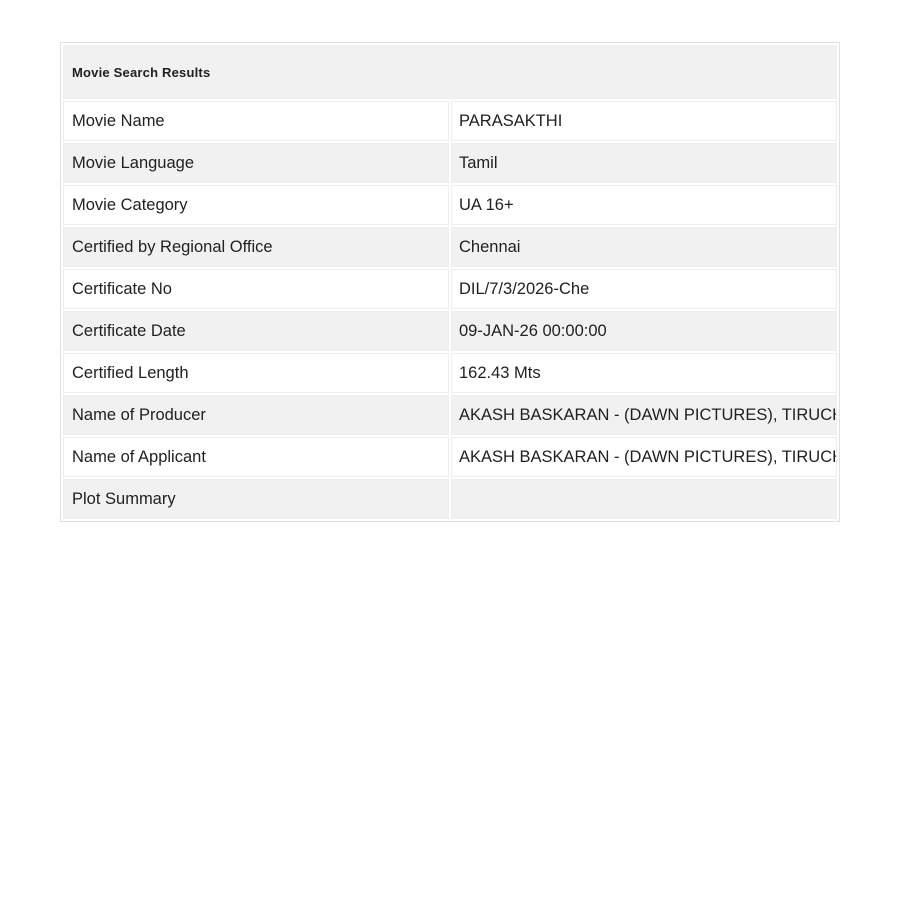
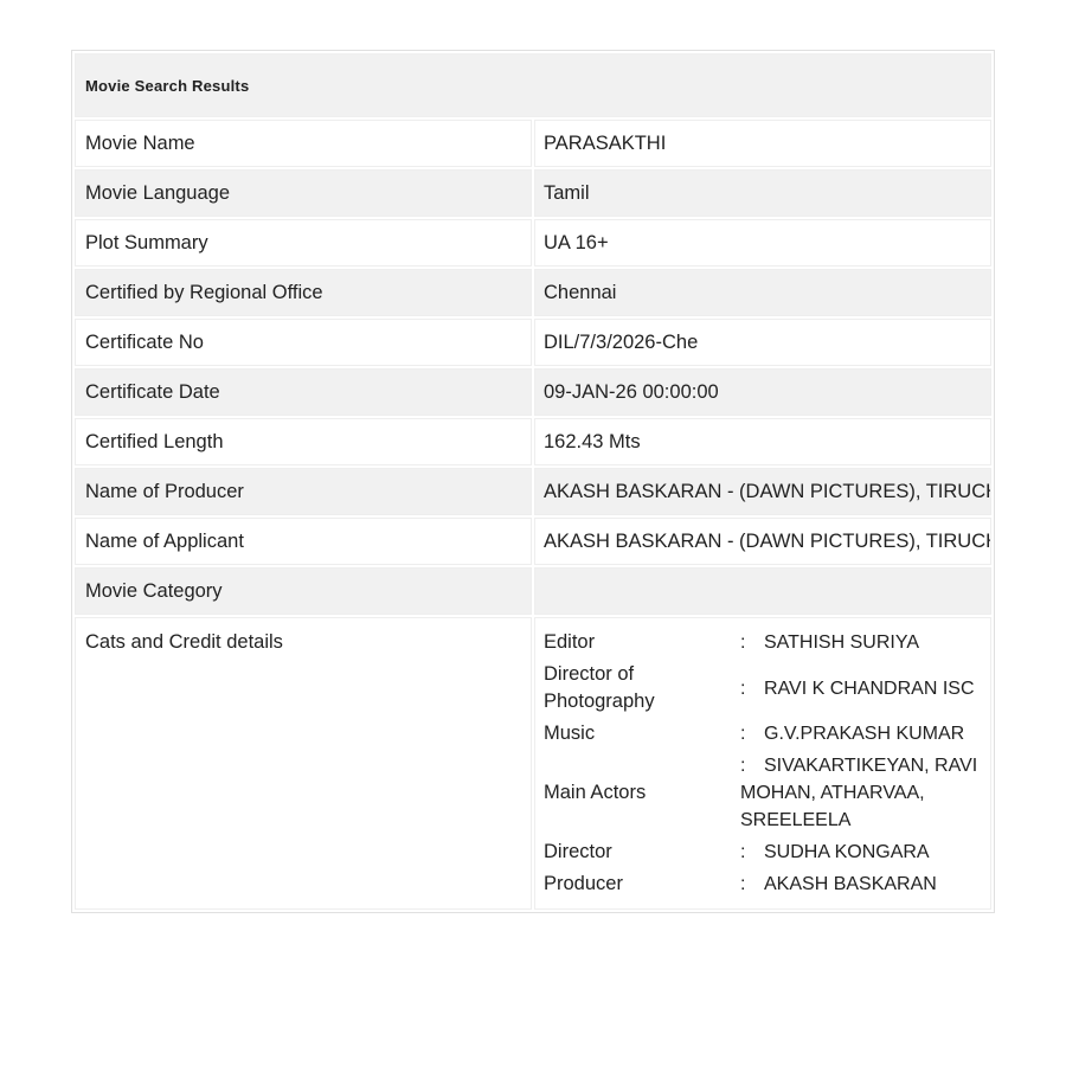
  Movie Search Results
  Movie Name	PARASAKTHI
  Movie Language	Tamil
- Movie Category	UA 16+
+ Plot Summary	UA 16+
  Certified by Regional Office	Chennai
  Certificate No	DIL/7/3/2026-Che
  Certificate Date	09-JAN-26 00:00:00
  Certified Length	162.43 Mts
  Name of Producer	AKASH BASKARAN - (DAWN PICTURES), TIRUC
  Name of Applicant	AKASH BASKARAN - (DAWN PICTURES), TIRUC
- Plot Summary
+ Movie Category
+ Cats and Credit details	Editor : SATHISH SURIYA Director of Photography : RAVI K CHANDRAN ISC Music : G.V.PRAKASH KUMAR Main Actors : SIVAKARTIKEYAN, RAVI MOHAN, ATHARVAA, SREELEELA Director : SUDHA KONGARA Producer : AKASH BASKARAN
